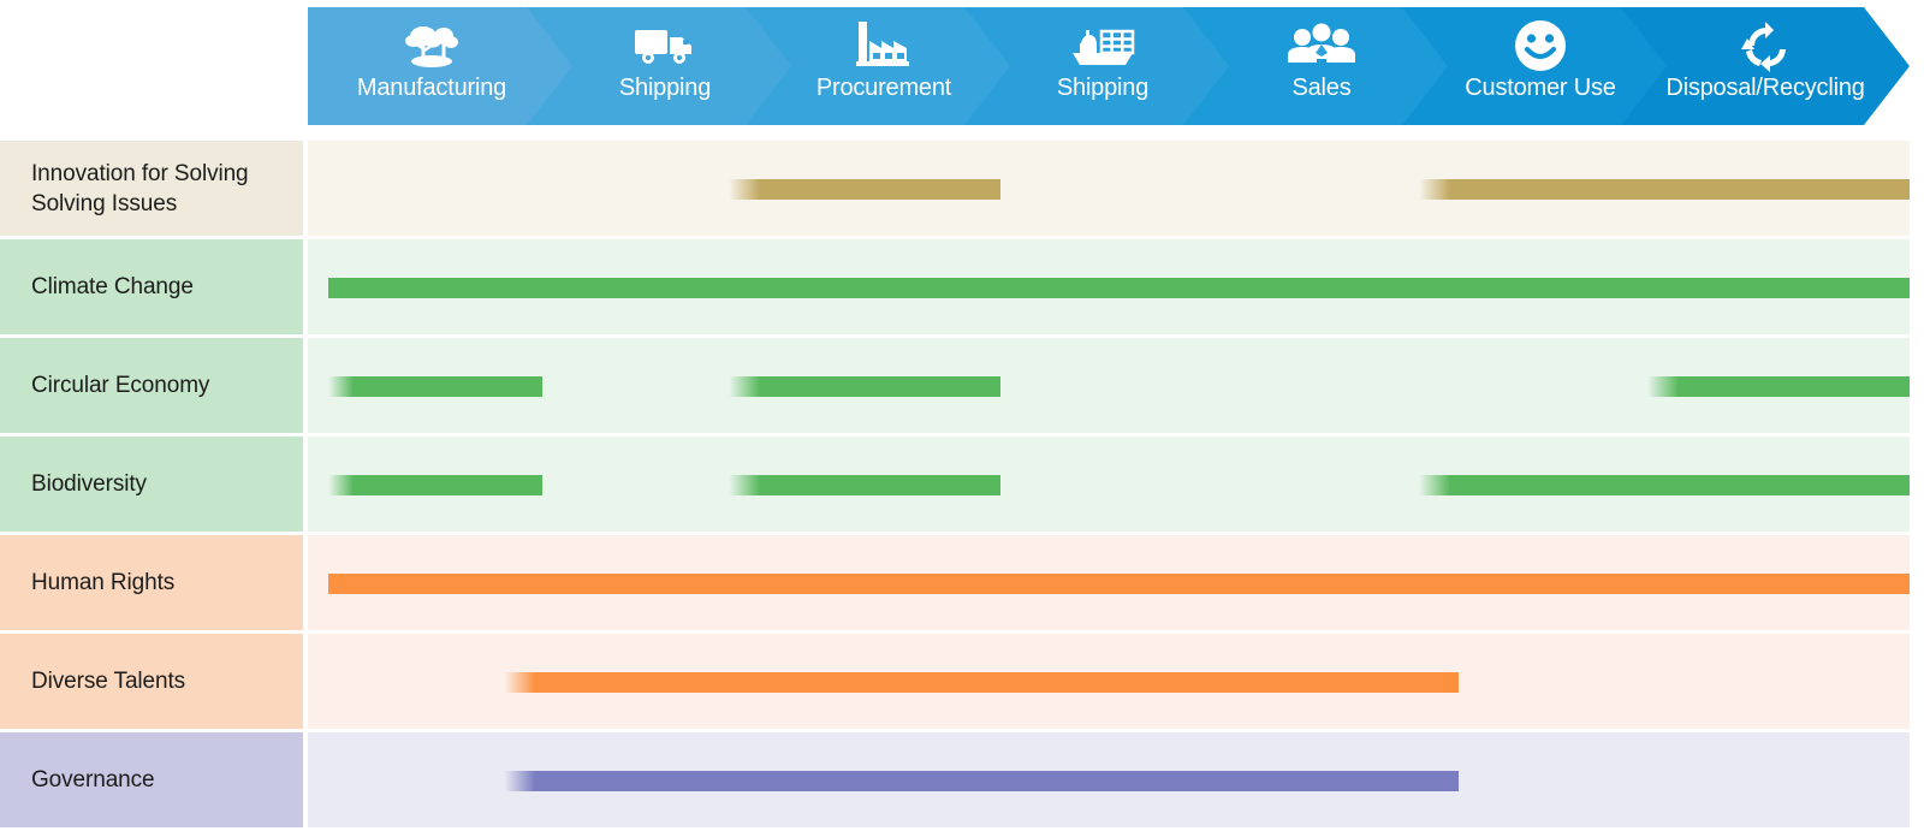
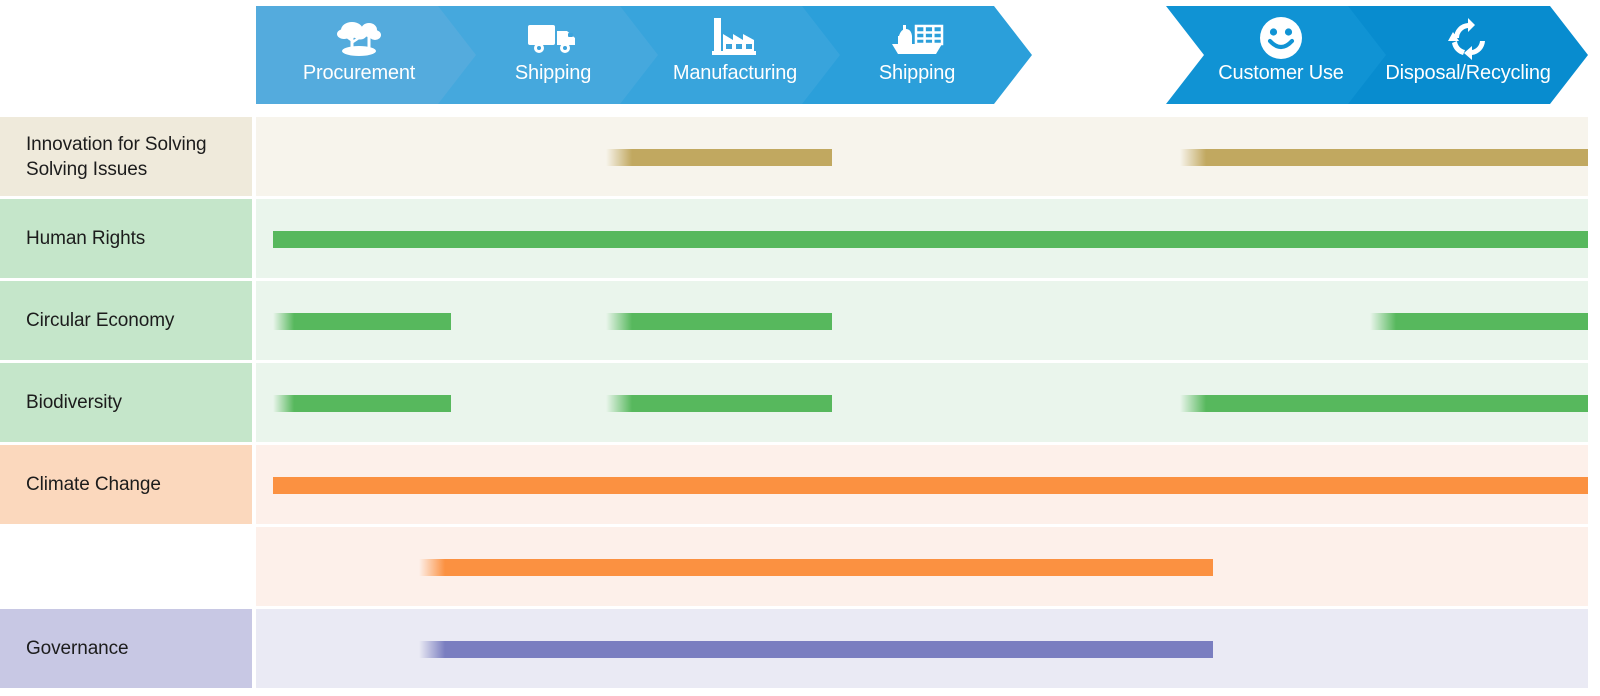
- Manufacturing
+ Procurement
  Shipping
- Procurement
+ Manufacturing
  Shipping
- Sales
  Customer Use
  Disposal/Recycling
  Innovation for Solving Solving Issues
- Climate Change
+ Human Rights
  Circular Economy
  Biodiversity
- Human Rights
+ Climate Change
- Diverse Talents
  Governance
